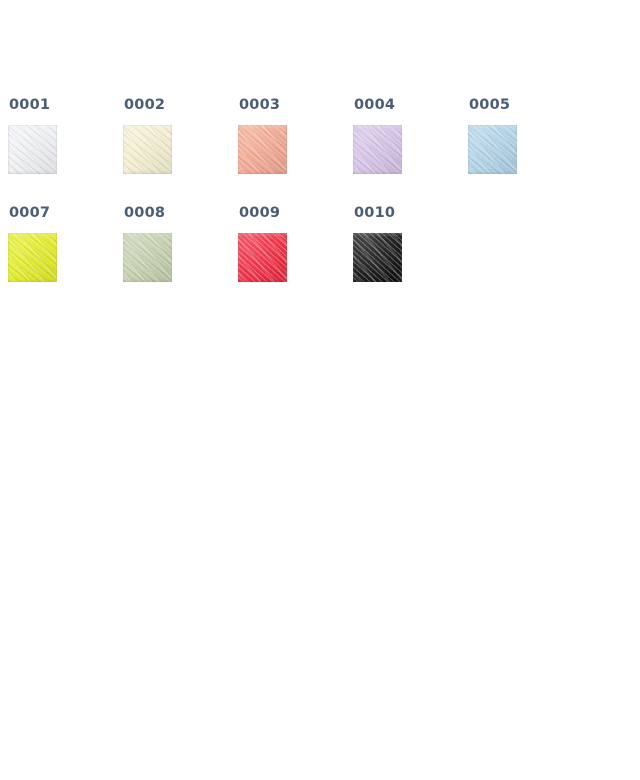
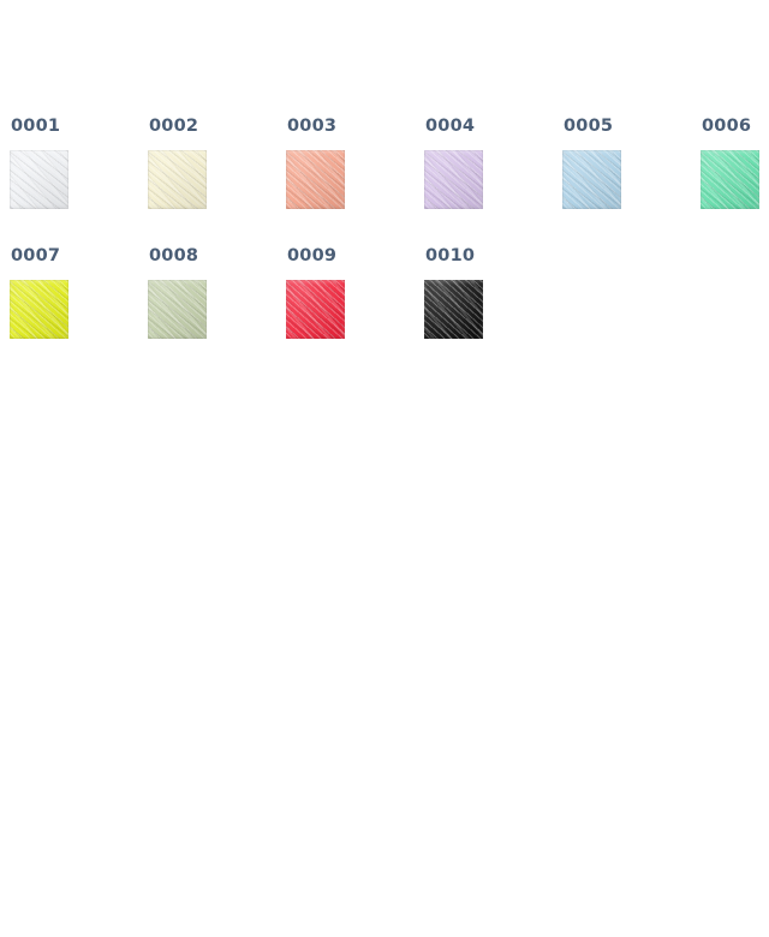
  0001
  0002
  0003
  0004
  0005
+ 0006
  0007
  0008
  0009
  0010
